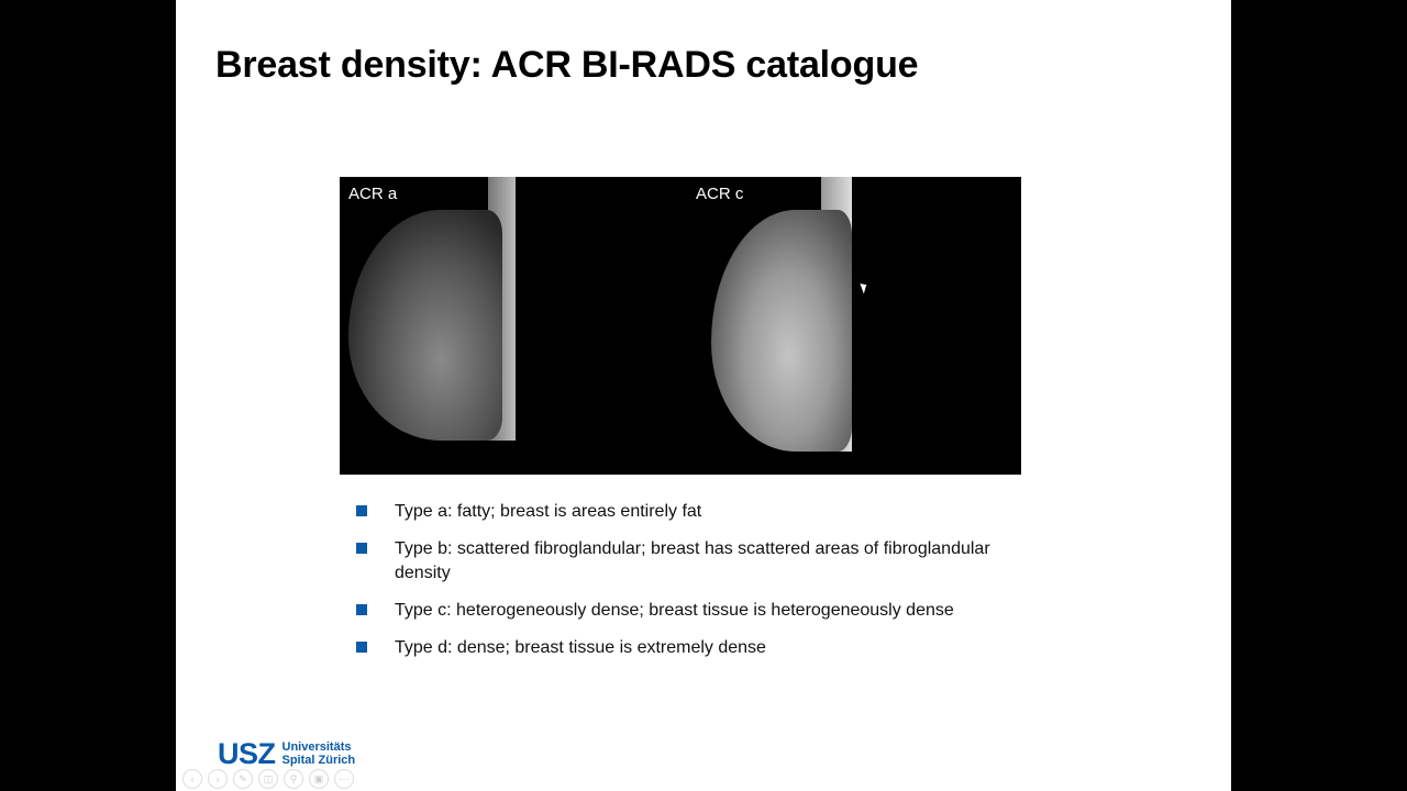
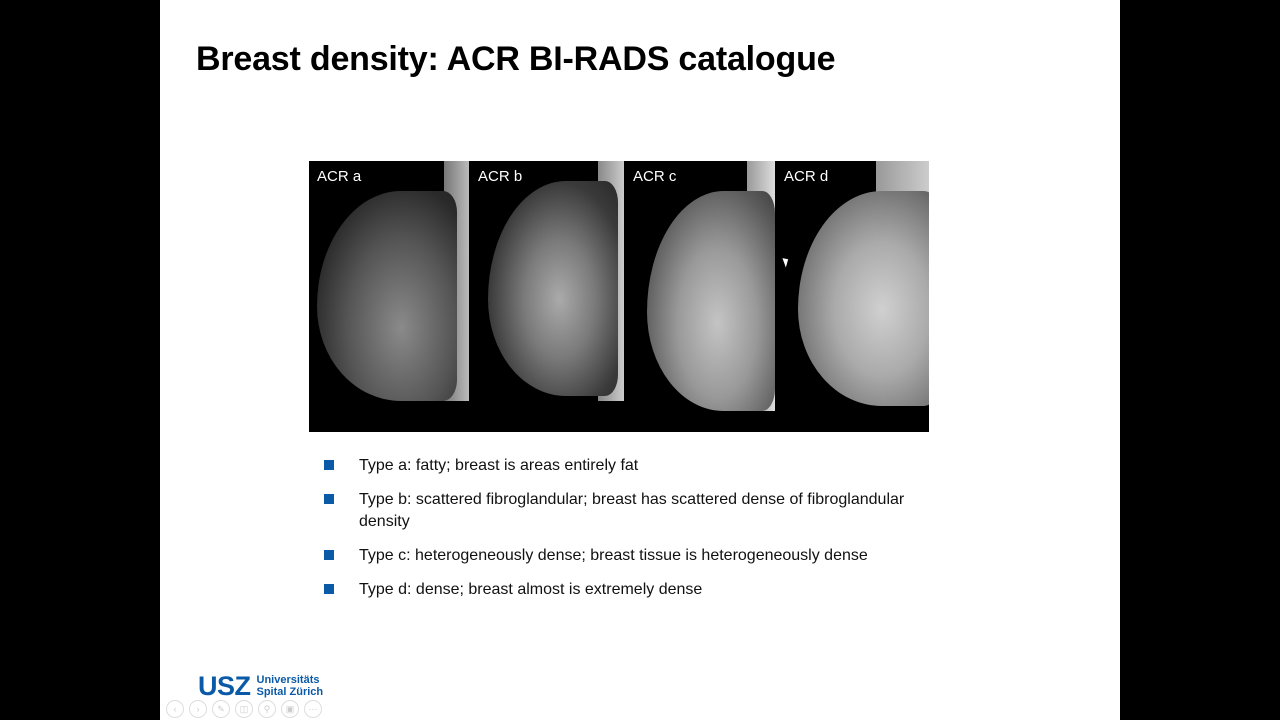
  Breast density: ACR BI-RADS catalogue
  ACR a
+ ACR b
  ACR c
+ ACR d
  Type a: fatty; breast is areas entirely fat
- Type b: scattered fibroglandular; breast has scattered areas of fibroglandular density
+ Type b: scattered fibroglandular; breast has scattered dense of fibroglandular density
  Type c: heterogeneously dense; breast tissue is heterogeneously dense
- Type d: dense; breast tissue is extremely dense
+ Type d: dense; breast almost is extremely dense
  USZ
  Universitäts
  Spital Zürich
  ‹
  ›
  ✎
  ◫
  ⚲
  ▣
  ⋯
